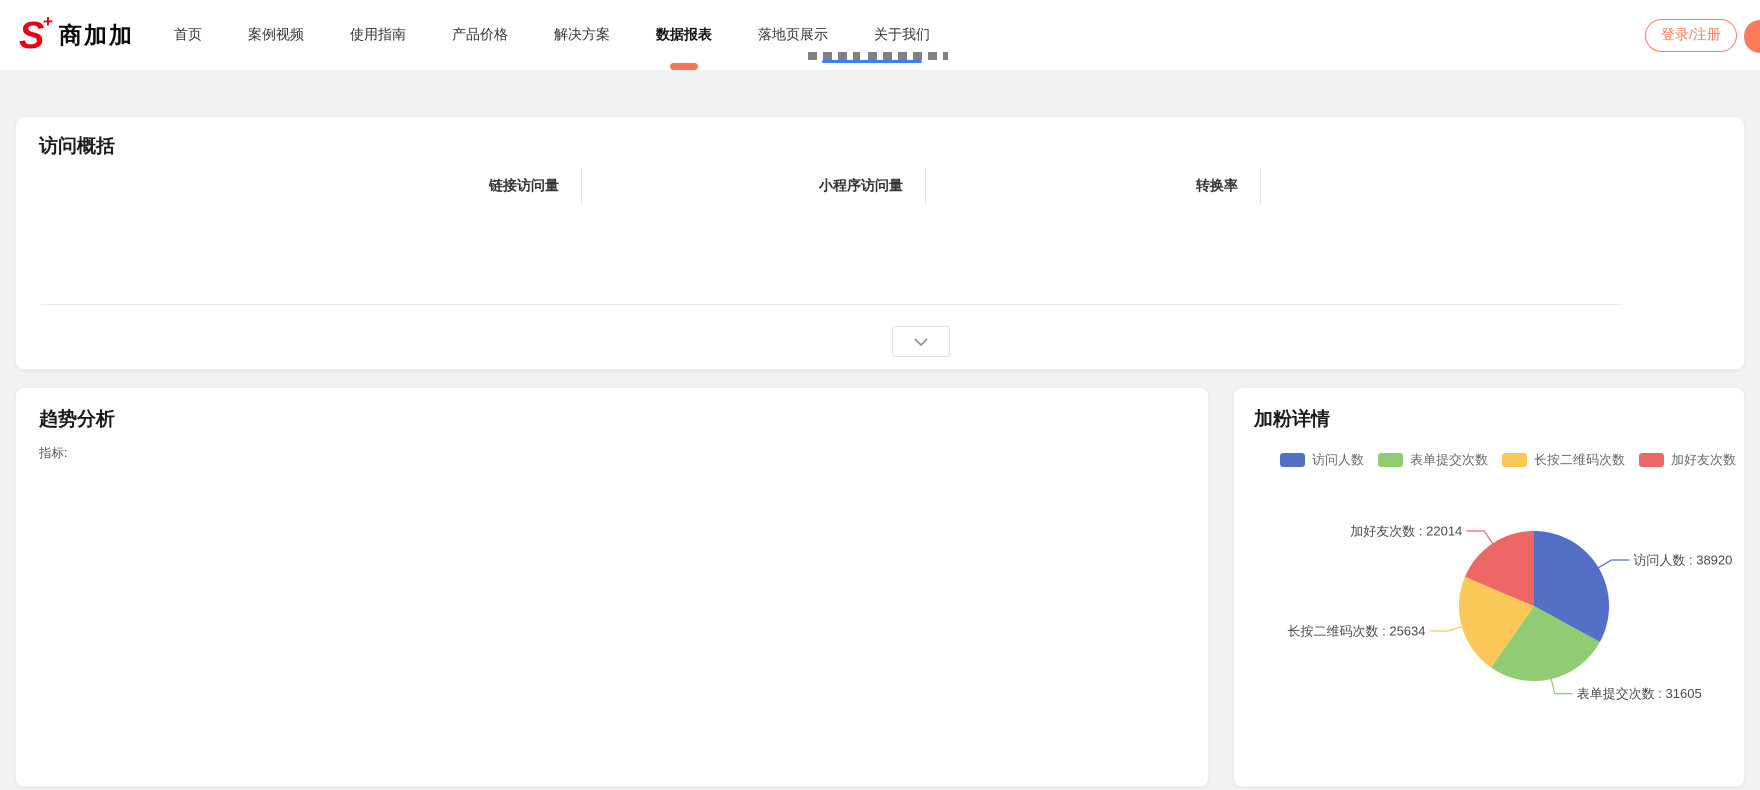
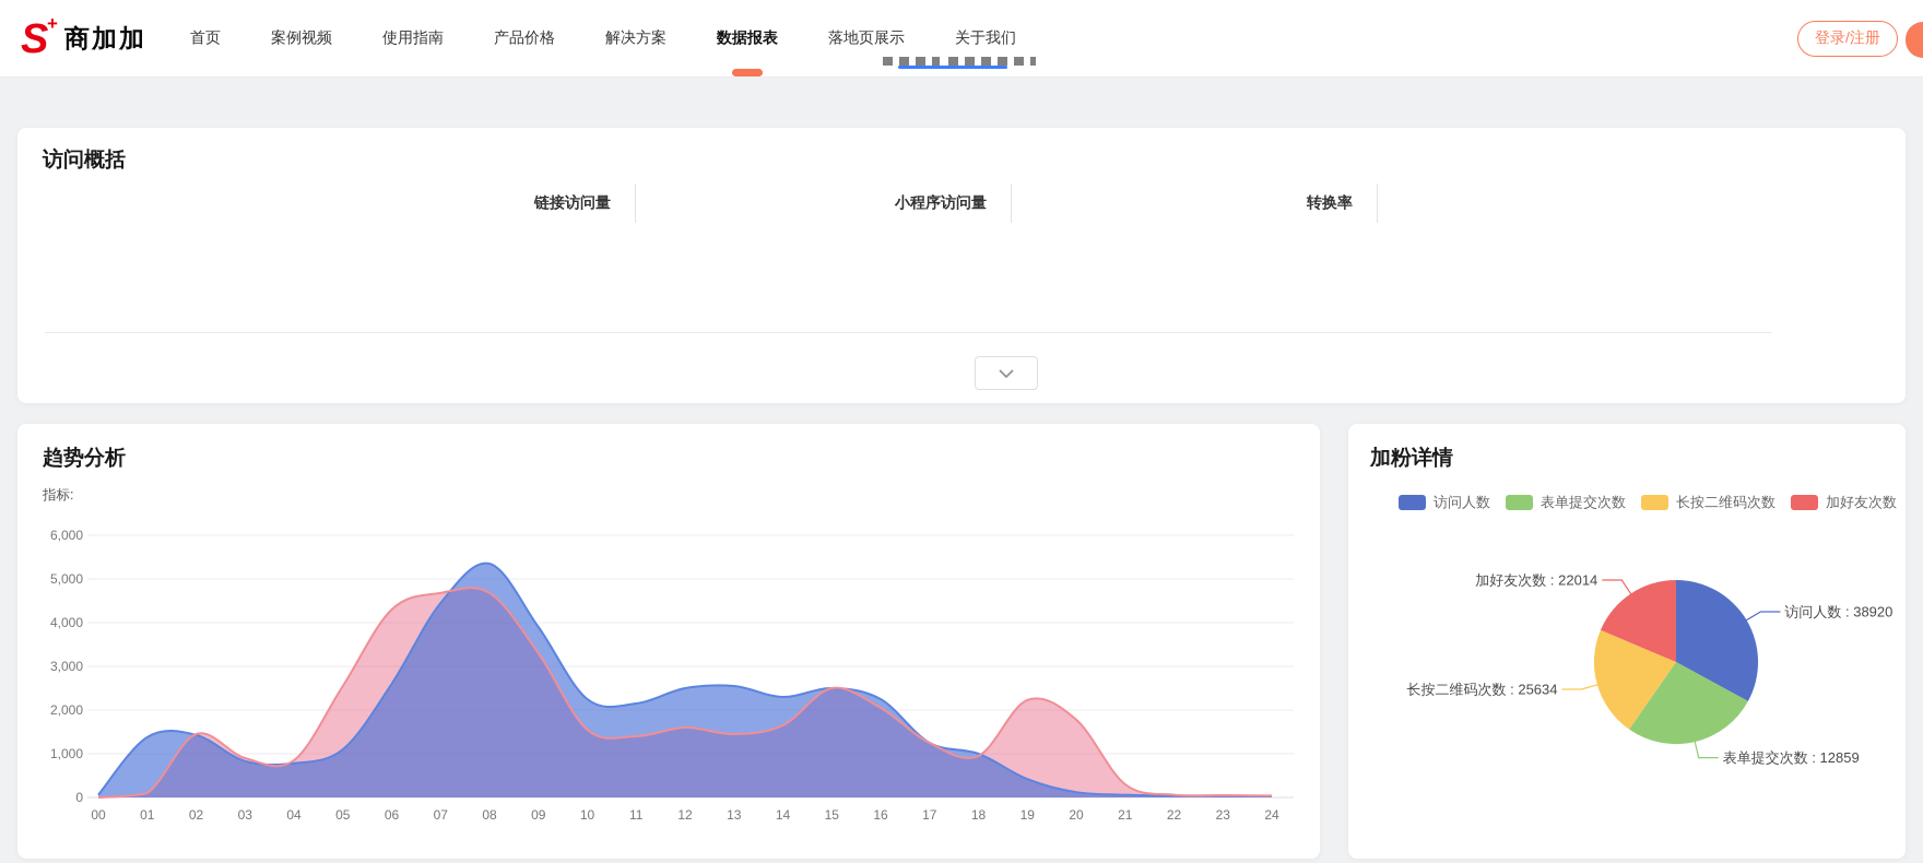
  S
  +
  商加加
  首页
  案例视频
  使用指南
  产品价格
  解决方案
  数据报表
  落地页展示
  关于我们
  登录/注册
  访问概括
  链接访问量
  小程序访问量
  转换率
  趋势分析
  指标:
+ 0
+ 1,000
+ 2,000
+ 3,000
+ 4,000
+ 5,000
+ 6,000
+ 00
+ 01
+ 02
+ 03
+ 04
+ 05
+ 06
+ 07
+ 08
+ 09
+ 10
+ 11
+ 12
+ 13
+ 14
+ 15
+ 16
+ 17
+ 18
+ 19
+ 20
+ 21
+ 22
+ 23
+ 24
  加粉详情
  访问人数
  表单提交次数
  长按二维码次数
  加好友次数
  访问人数 : 38920
- 表单提交次数 : 31605
+ 表单提交次数 : 12859
  长按二维码次数 : 25634
  加好友次数 : 22014
